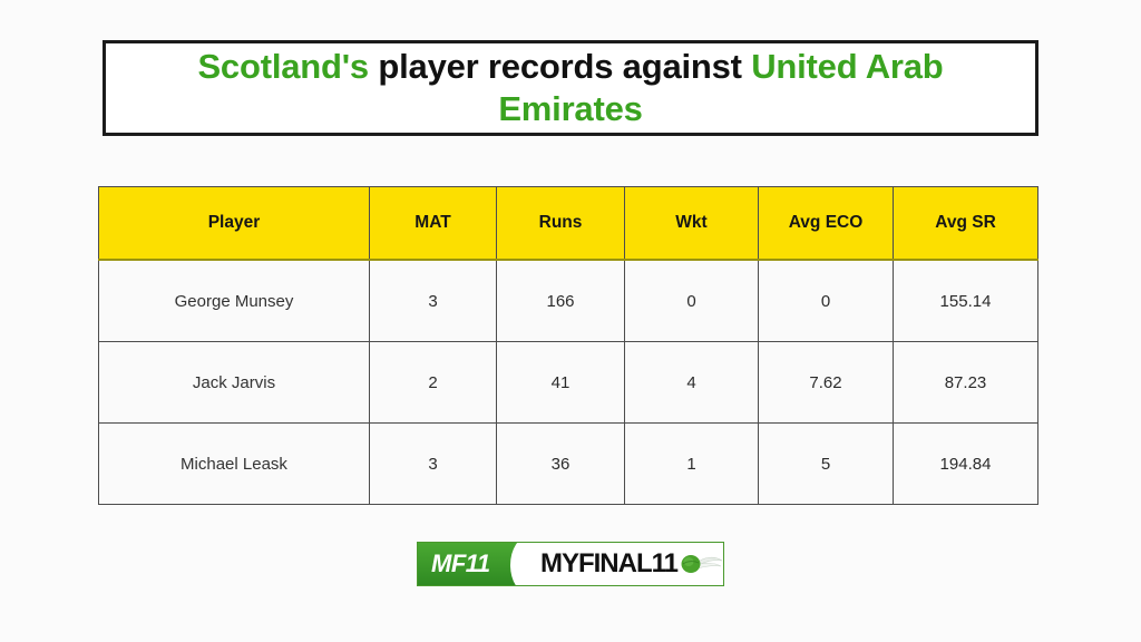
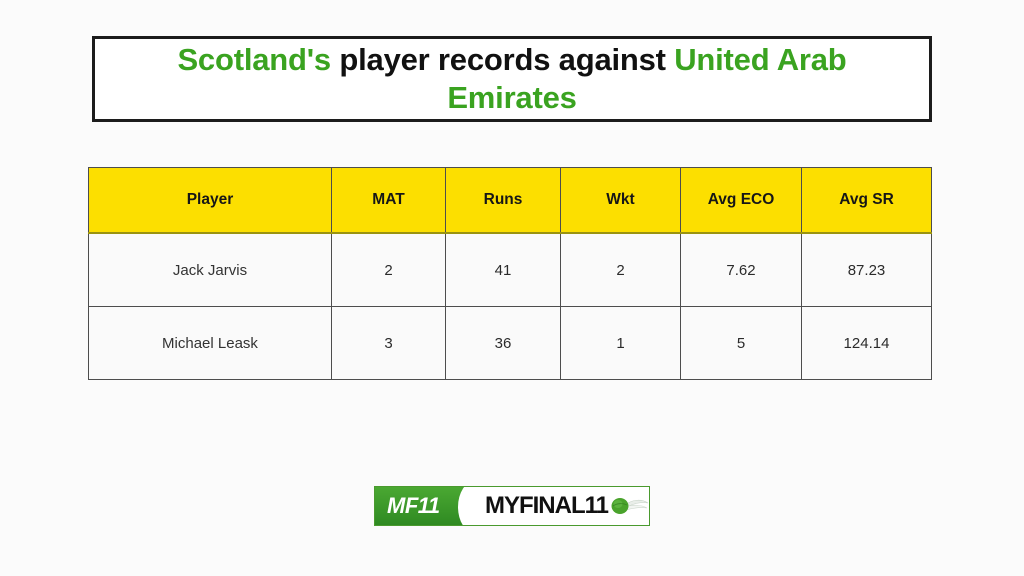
  Scotland's player records against United Arab Emirates
  Player	MAT	Runs	Wkt	Avg ECO	Avg SR
- George Munsey	3	166	0	0	155.14
- Jack Jarvis	2	41	4	7.62	87.23
+ Jack Jarvis	2	41	2	7.62	87.23
- Michael Leask	3	36	1	5	194.84
+ Michael Leask	3	36	1	5	124.14
  MF11
  MYFINAL11
